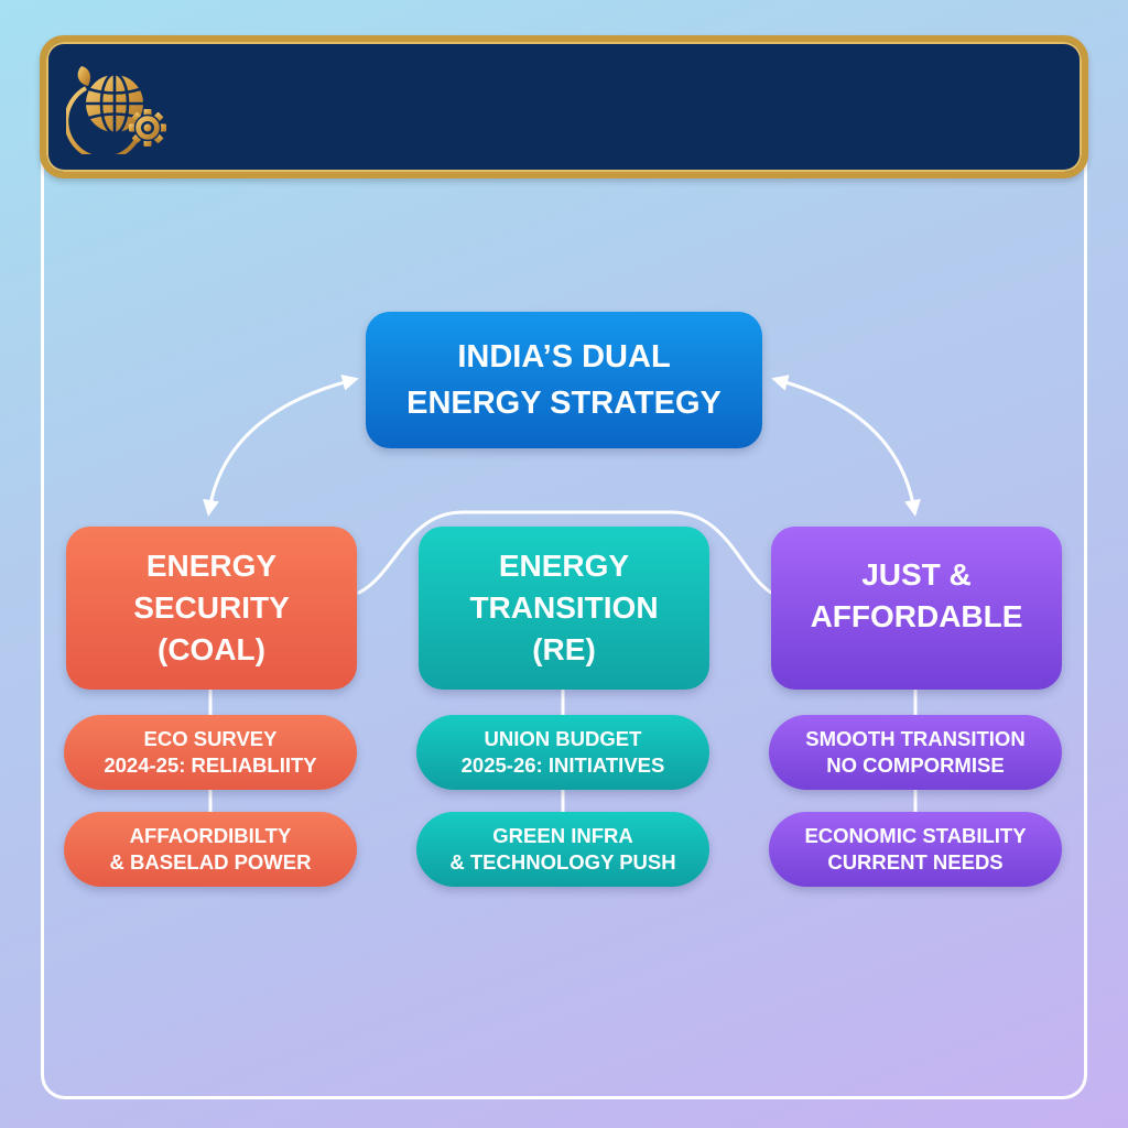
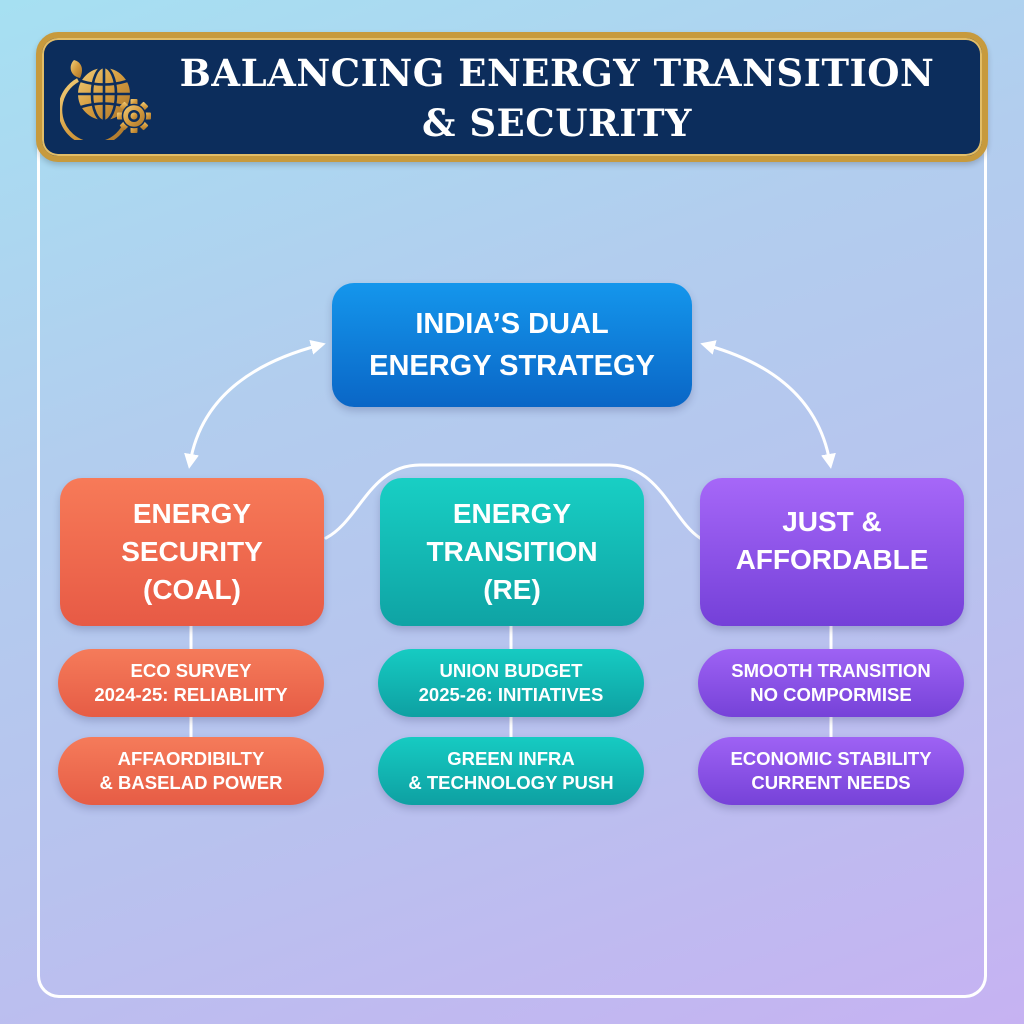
+ BALANCING ENERGY TRANSITION
+ & SECURITY
  INDIA’S DUAL
  ENERGY STRATEGY
  ENERGY
  SECURITY
  (COAL)
  ENERGY
  TRANSITION
  (RE)
  JUST &
  AFFORDABLE
  ECO SURVEY
  2024-25: RELIABLIITY
  AFFAORDIBILTY
  & BASELAD POWER
  UNION BUDGET
  2025-26: INITIATIVES
  GREEN INFRA
  & TECHNOLOGY PUSH
  SMOOTH TRANSITION
  NO COMPORMISE
  ECONOMIC STABILITY
  CURRENT NEEDS
